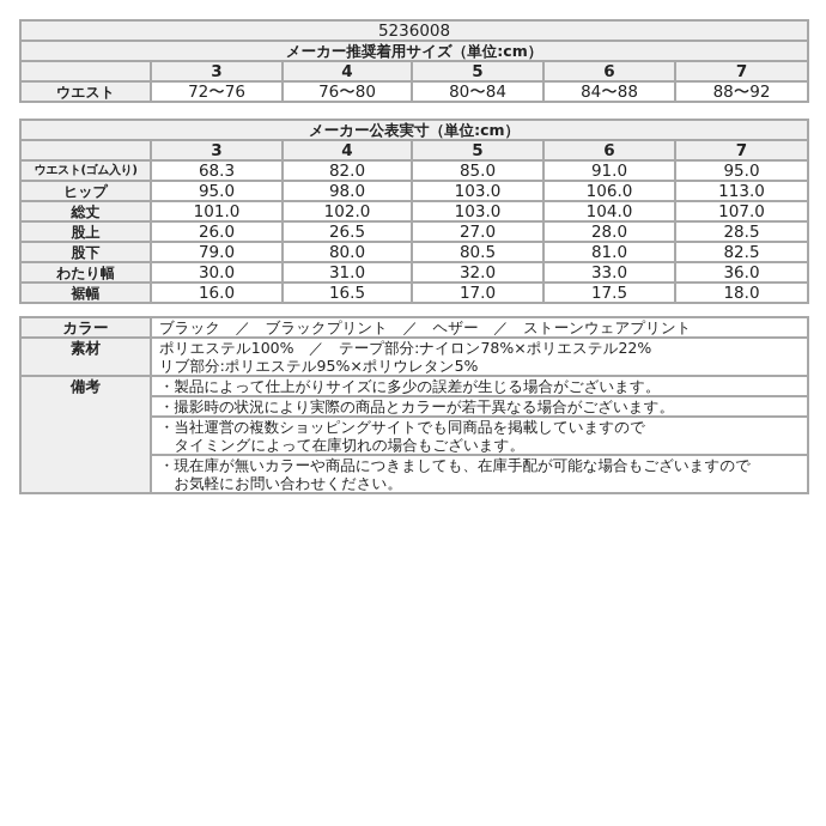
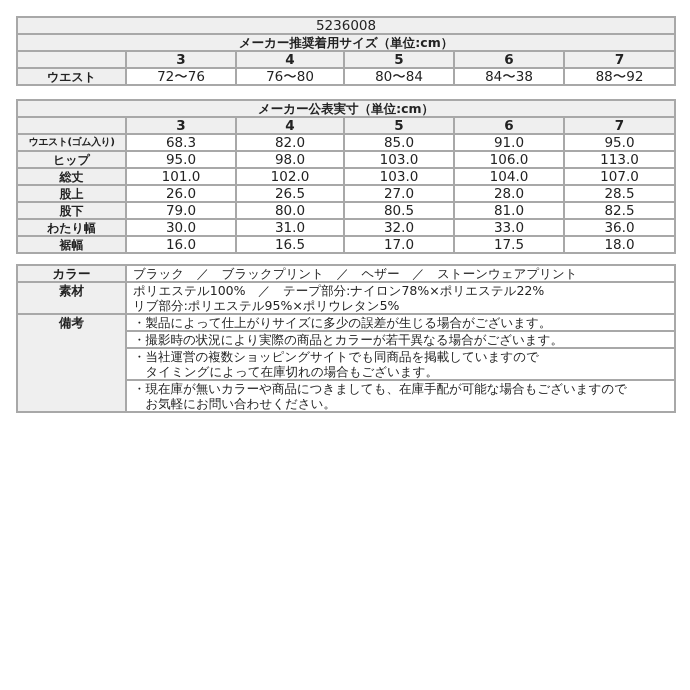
  5236008
  メーカー推奨着用サイズ（単位:cm）
  	3	4	5	6	7
- ウエスト	72〜76	76〜80	80〜84	84〜88	88〜92
+ ウエスト	72〜76	76〜80	80〜84	84〜38	88〜92
  メーカー公表実寸（単位:cm）
  	3	4	5	6	7
  ウエスト(ゴム入り)	68.3	82.0	85.0	91.0	95.0
  ヒップ	95.0	98.0	103.0	106.0	113.0
  総丈	101.0	102.0	103.0	104.0	107.0
  股上	26.0	26.5	27.0	28.0	28.5
  股下	79.0	80.0	80.5	81.0	82.5
  わたり幅	30.0	31.0	32.0	33.0	36.0
  裾幅	16.0	16.5	17.0	17.5	18.0
  カラー	ブラック ／ ブラックプリント ／ ヘザー ／ ストーンウェアプリント
  素材	ポリエステル100% ／ テープ部分:ナイロン78%×ポリエステル22% リブ部分:ポリエステル95%×ポリウレタン5%
  備考	・製品によって仕上がりサイズに多少の誤差が生じる場合がございます。 ・撮影時の状況により実際の商品とカラーが若干異なる場合がございます。 ・当社運営の複数ショッピングサイトでも同商品を掲載していますので タイミングによって在庫切れの場合もございます。 ・現在庫が無いカラーや商品につきましても、在庫手配が可能な場合もございますので お気軽にお問い合わせください。
